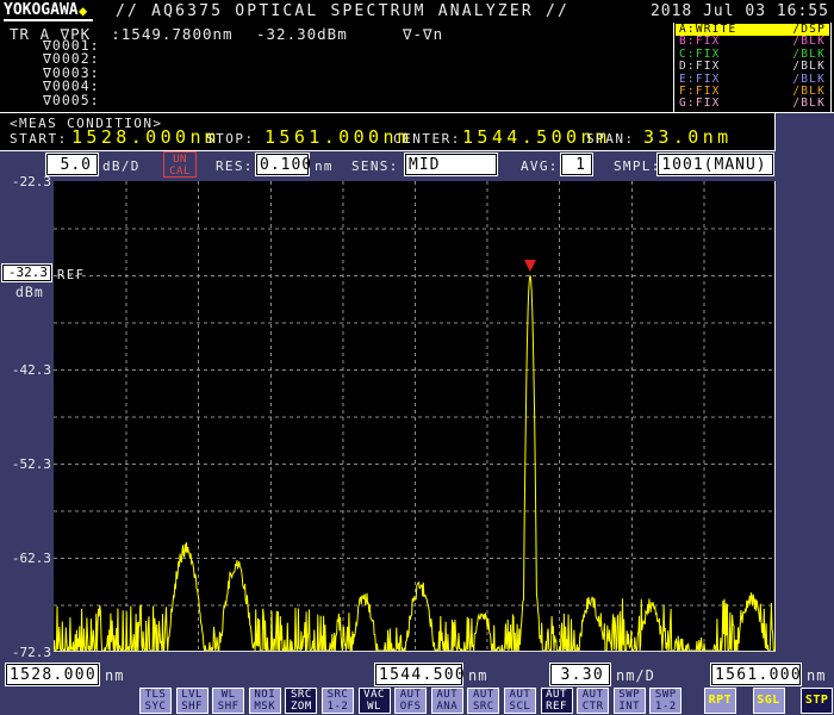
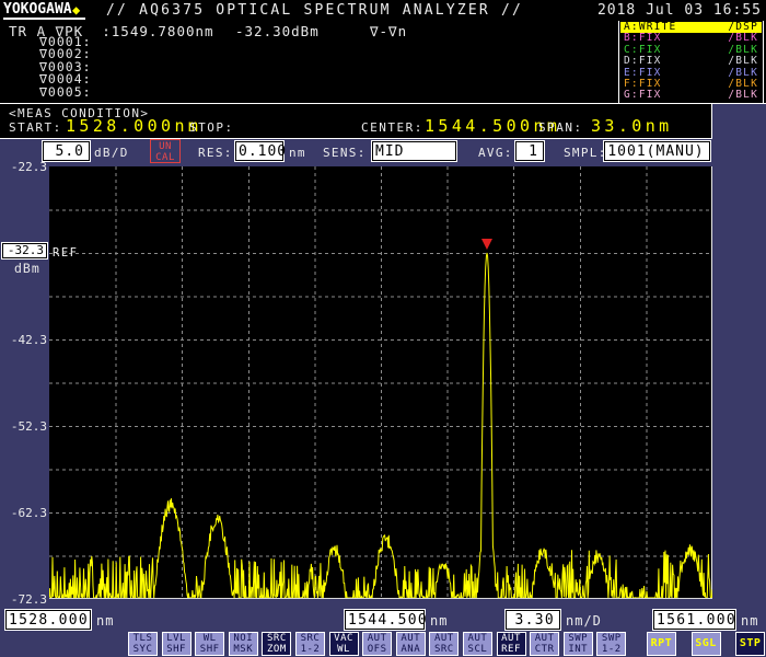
  YOKOGAWA
  ◆
  // AQ6375 OPTICAL SPECTRUM ANALYZER //
  2018 Jul 03 16:55
  TR A ∇PK :1549.7800nm
  -32.30dBm
  ∇-∇n
  ∇0001:
  ∇0002:
  ∇0003:
  ∇0004:
  ∇0005:
  A:WRITE
  /DSP
  B:FIX
  /BLK
  C:FIX
  /BLK
  D:FIX
  /BLK
  E:FIX
  /BLK
  F:FIX
  /BLK
  G:FIX
  /BLK
  <MEAS CONDITION>
  START:
  1528.000nm
  STOP:
- 1561.000nm
  CENTER:
  1544.500nm
  SPAN:
  33.0nm
  5.0
  dB/D
  UN
  CAL
  RES:
  0.100
  nm
  SENS:
  MID
  AVG:
  1
  SMPL:
  1001(MANU)
  -22.3
  -32.3
  dBm
  -42.3
  -52.3
  -62.3
  -72.3
  REF
  1528.000
  nm
  1544.500
  nm
  3.30
  nm/D
  1561.000
  nm
  TLS
  SYC
  LVL
  SHF
  WL
  SHF
  NOI
  MSK
  SRC
  ZOM
  SRC
  1-2
  VAC
  WL
  AUT
  OFS
  AUT
  ANA
  AUT
  SRC
  AUT
  SCL
  AUT
  REF
  AUT
  CTR
  SWP
  INT
  SWP
  1-2
  RPT
  SGL
  STP
